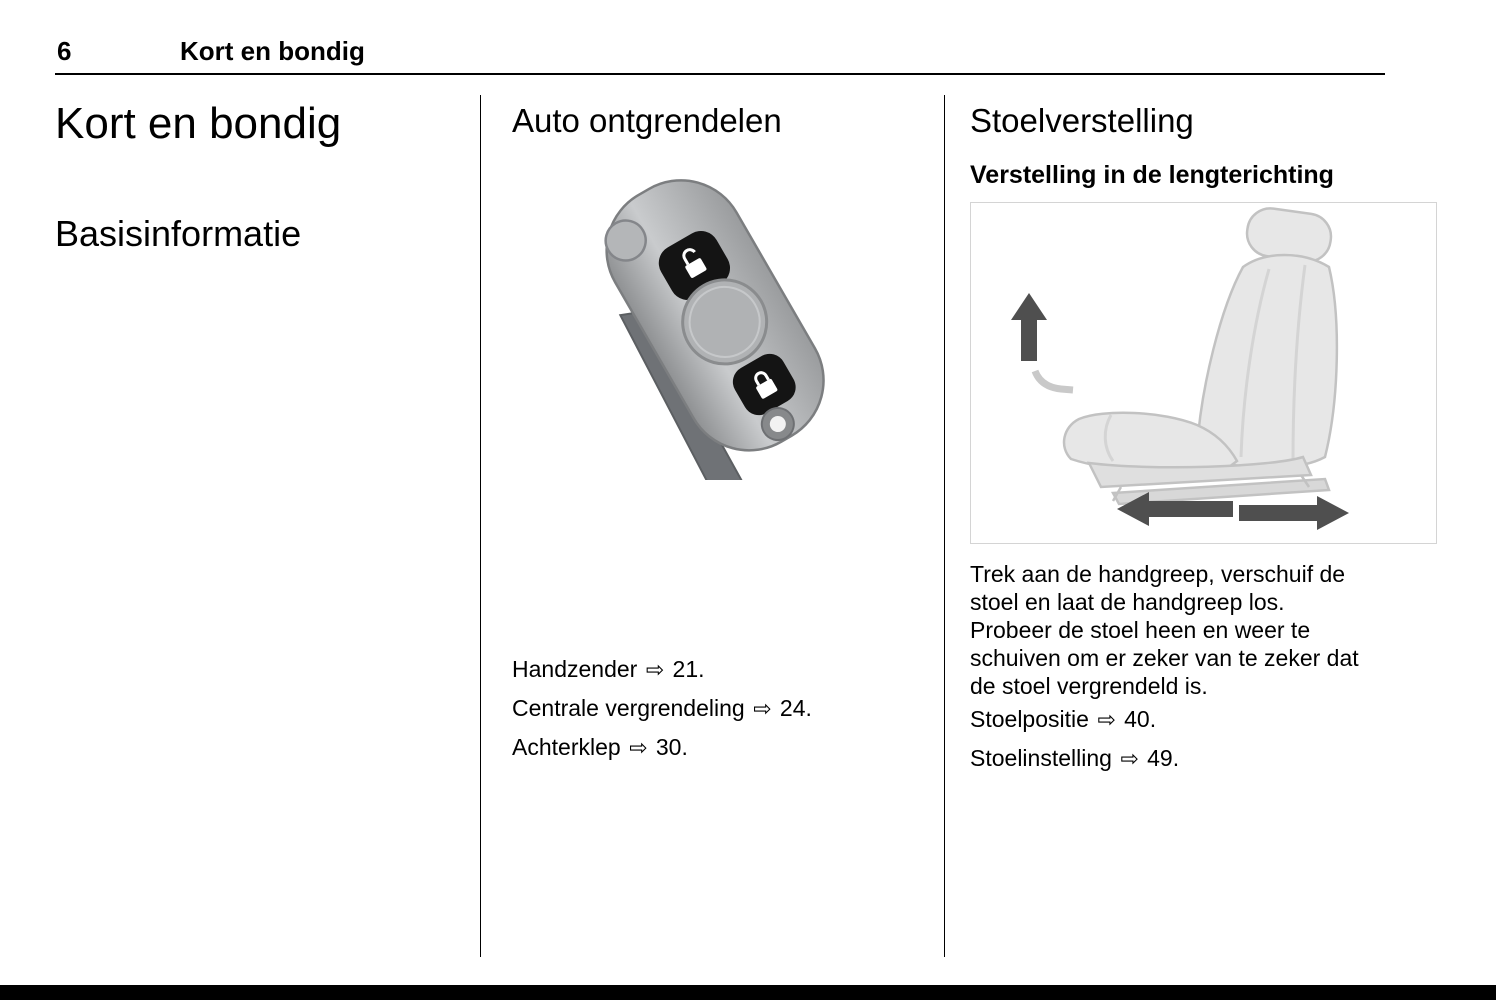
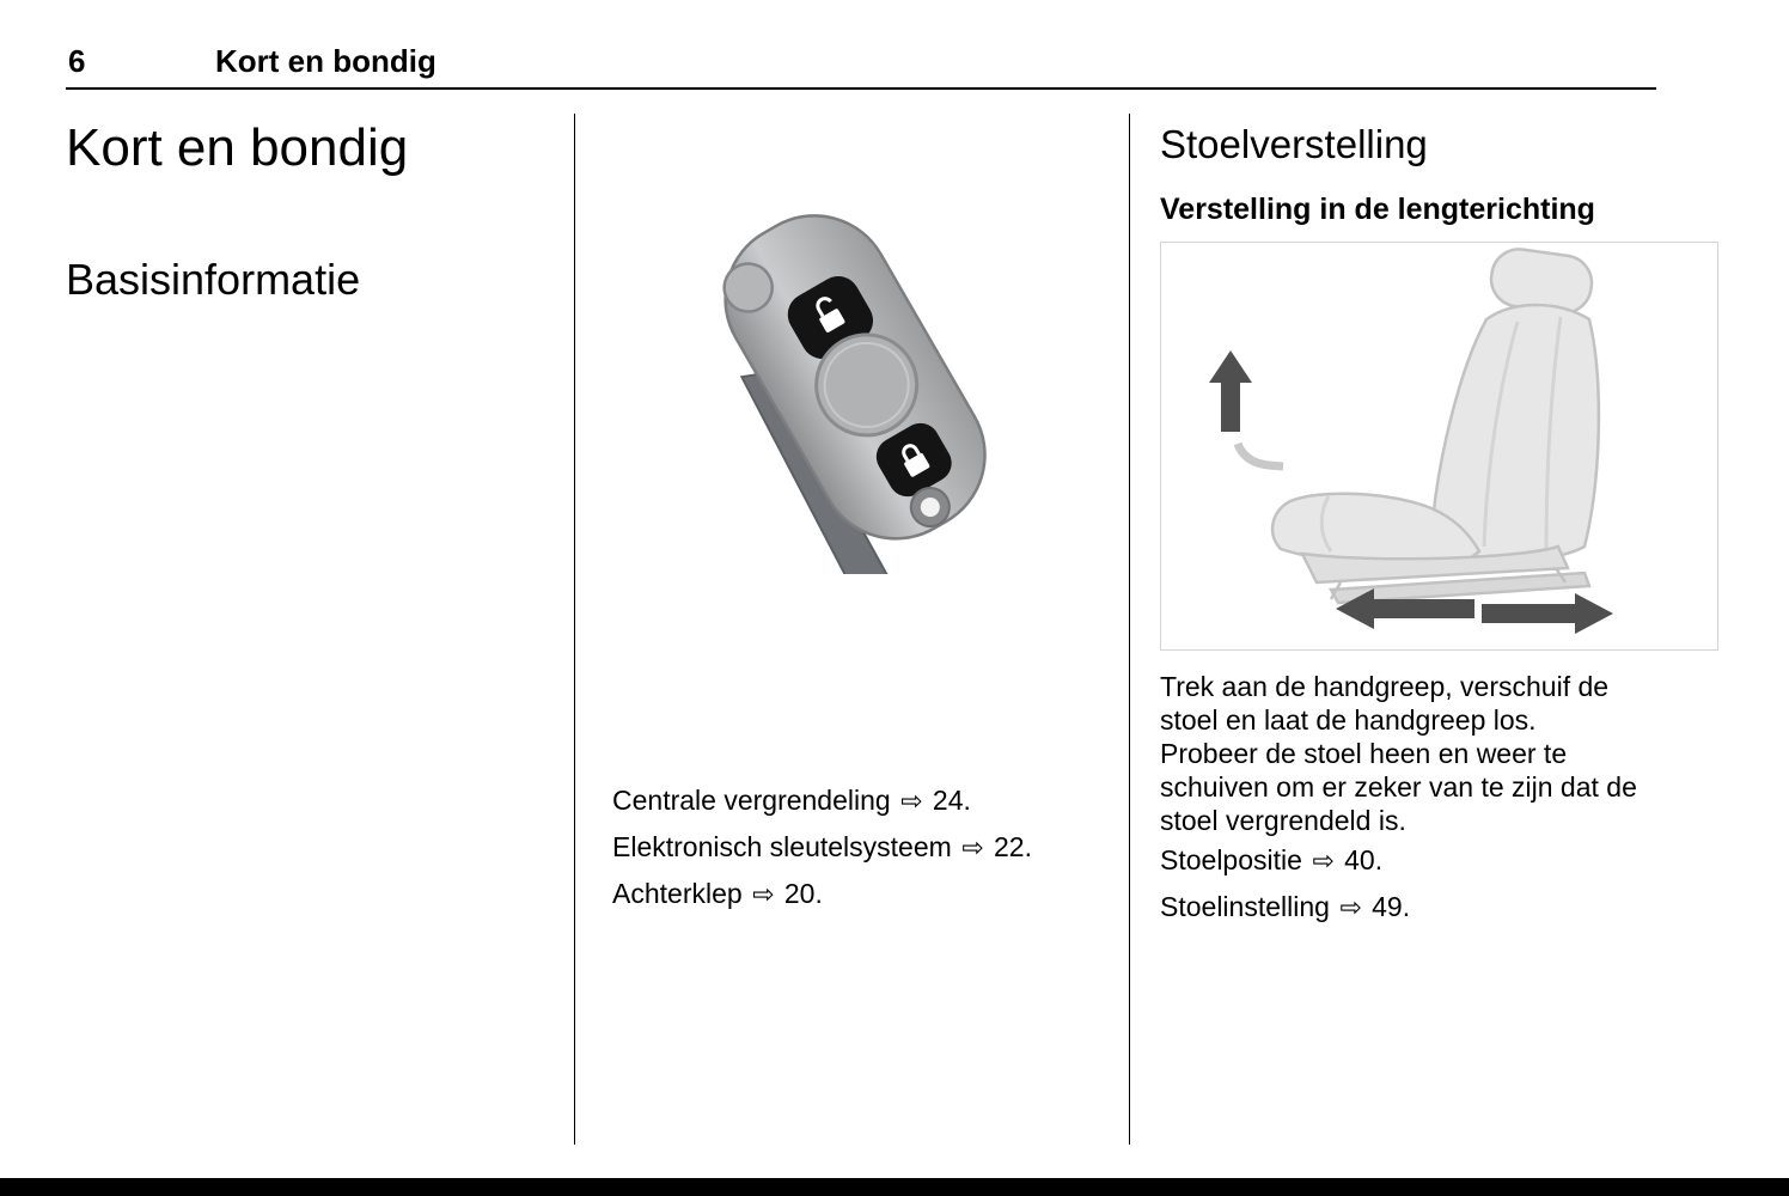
  6
  Kort en bondig
  Kort en bondig
  Basisinformatie
- Auto ontgrendelen
- Handzender ⇨ 21.
  Centrale vergrendeling ⇨ 24.
+ Elektronisch sleutelsysteem ⇨ 22.
- Achterklep ⇨ 30.
+ Achterklep ⇨ 20.
  Stoelverstelling
  Verstelling in de lengterichting
- Trek aan de handgreep, verschuif de stoel en laat de handgreep los. Probeer de stoel heen en weer te schuiven om er zeker van te zeker dat de stoel vergrendeld is.
+ Trek aan de handgreep, verschuif de stoel en laat de handgreep los. Probeer de stoel heen en weer te schuiven om er zeker van te zijn dat de stoel vergrendeld is.
  Stoelpositie ⇨ 40.
  Stoelinstelling ⇨ 49.
